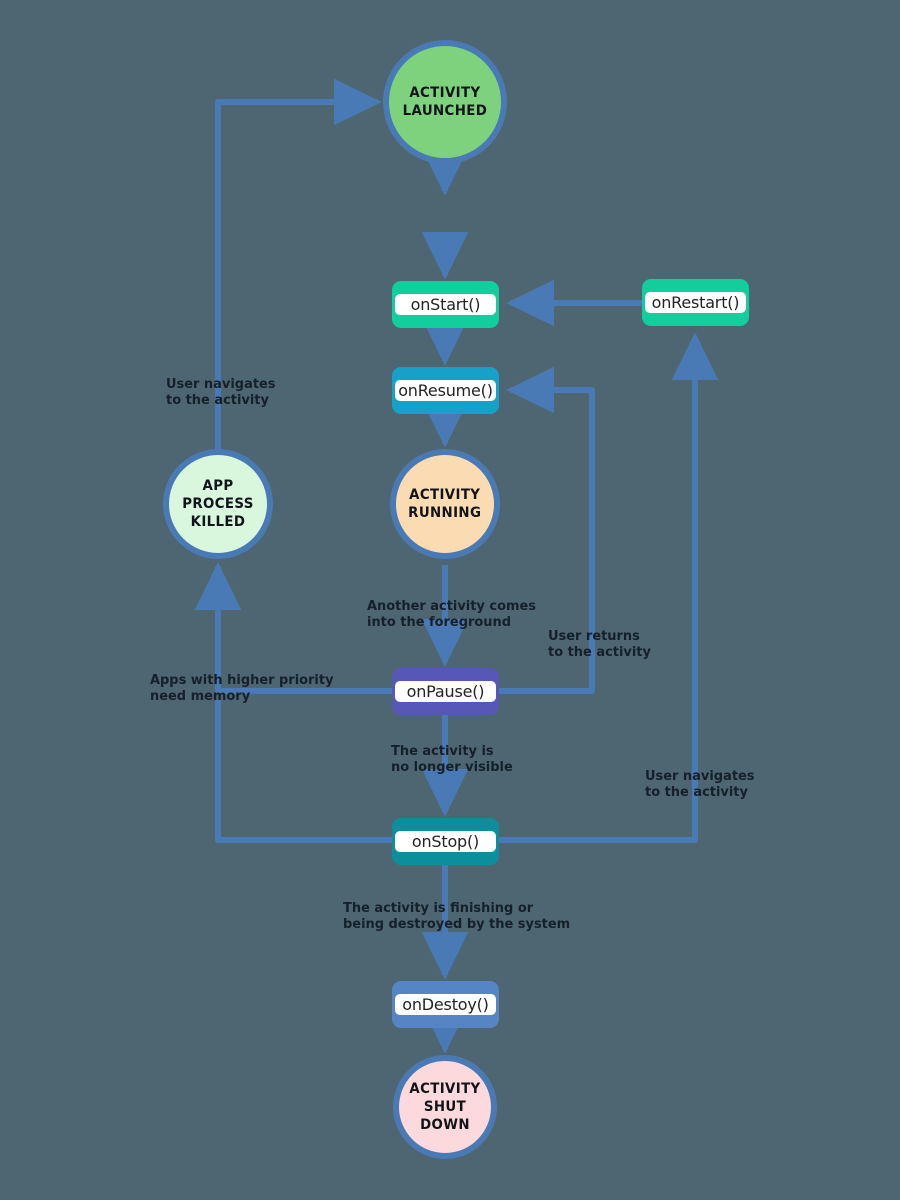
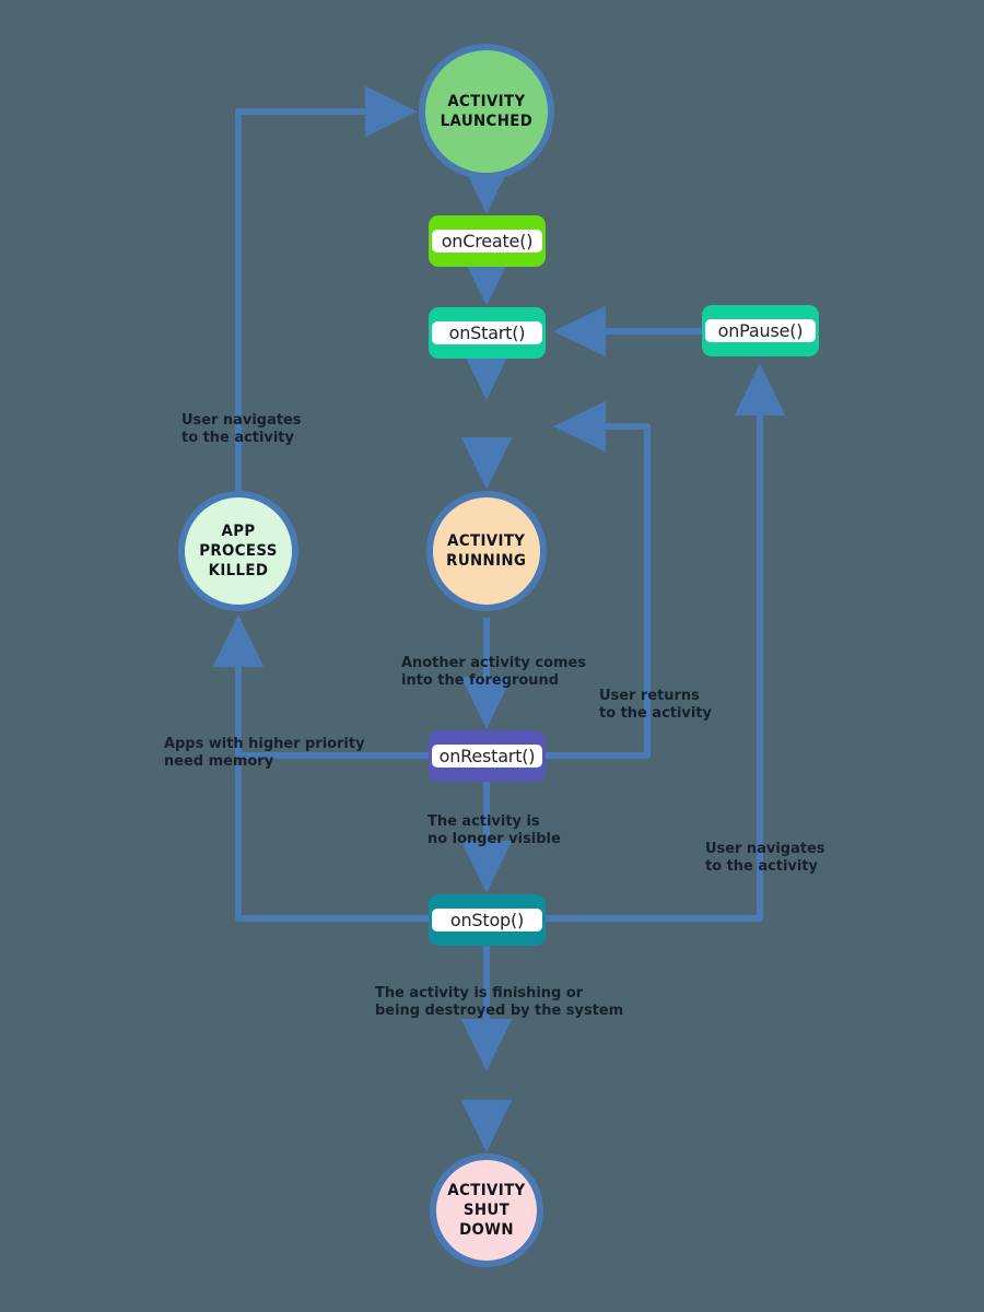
  ACTIVITY
  LAUNCHED
  APP PROCESS
  KILLED
  ACTIVITY
  RUNNING
  ACTIVITY
  SHUT DOWN
+ onCreate()
  onStart()
- onRestart()
+ onPause()
- onResume()
- onPause()
+ onRestart()
  onStop()
- onDestoy()
  User navigates
  to the activity
  Another activity comes
  into the foreground
  User returns
  to the activity
  Apps with higher priority
  need memory
  The activity is
  no longer visible
  User navigates
  to the activity
  The activity is finishing or
  being destroyed by the system
